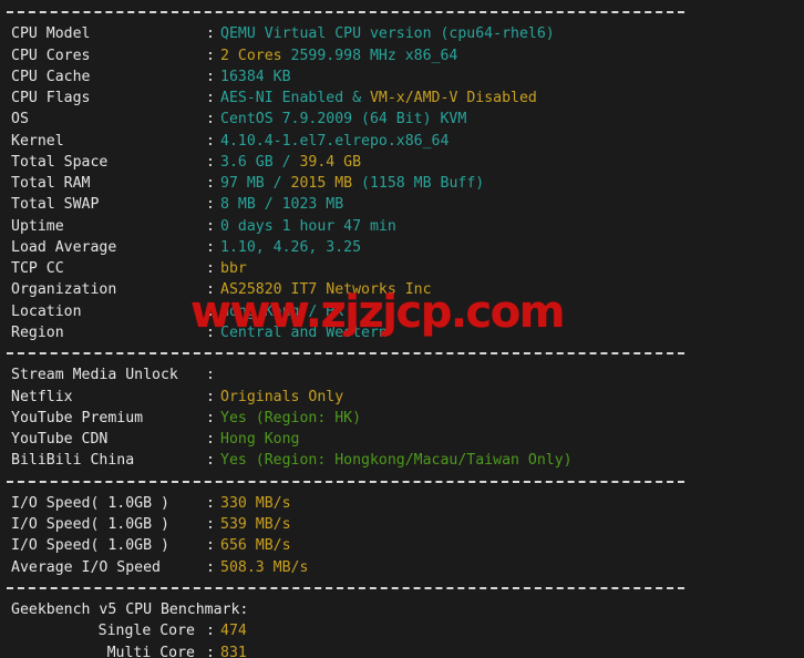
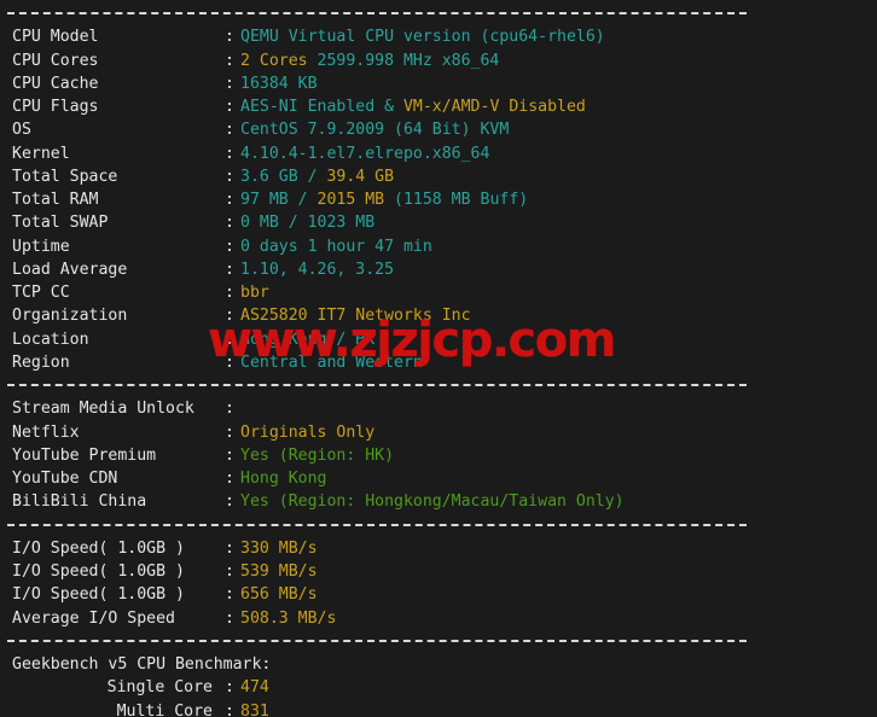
  CPU Model : QEMU Virtual CPU version (cpu64-rhel6)
  CPU Cores : 2 Cores 2599.998 MHz x86_64
  CPU Cache : 16384 KB
  CPU Flags : AES-NI Enabled & VM-x/AMD-V Disabled
  OS : CentOS 7.9.2009 (64 Bit) KVM
  Kernel : 4.10.4-1.el7.elrepo.x86_64
  Total Space : 3.6 GB / 39.4 GB
  Total RAM : 97 MB / 2015 MB (1158 MB Buff)
- Total SWAP : 8 MB / 1023 MB
+ Total SWAP : 0 MB / 1023 MB
  Uptime : 0 days 1 hour 47 min
  Load Average : 1.10, 4.26, 3.25
  TCP CC : bbr
  Organization : AS25820 IT7 Networks Inc
  Location : Hong Kong / HK
  Region : Central and Western
  Stream Media Unlock :
  Netflix : Originals Only
  YouTube Premium : Yes (Region: HK)
  YouTube CDN : Hong Kong
  BiliBili China : Yes (Region: Hongkong/Macau/Taiwan Only)
  I/O Speed( 1.0GB ) : 330 MB/s
  I/O Speed( 1.0GB ) : 539 MB/s
  I/O Speed( 1.0GB ) : 656 MB/s
  Average I/O Speed : 508.3 MB/s
  Geekbench v5 CPU Benchmark:
  Single Core : 474
  Multi Core : 831
  www.zjzjcp.com
